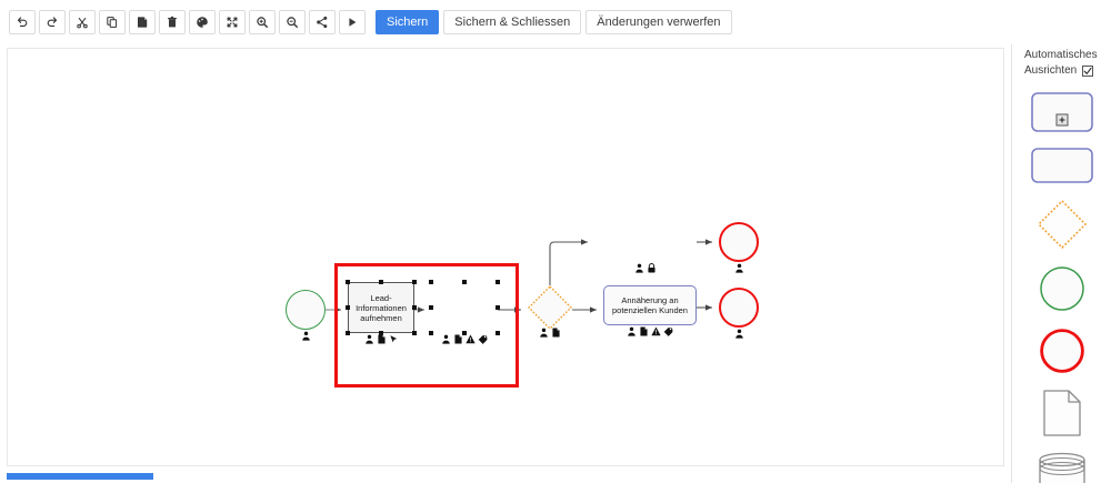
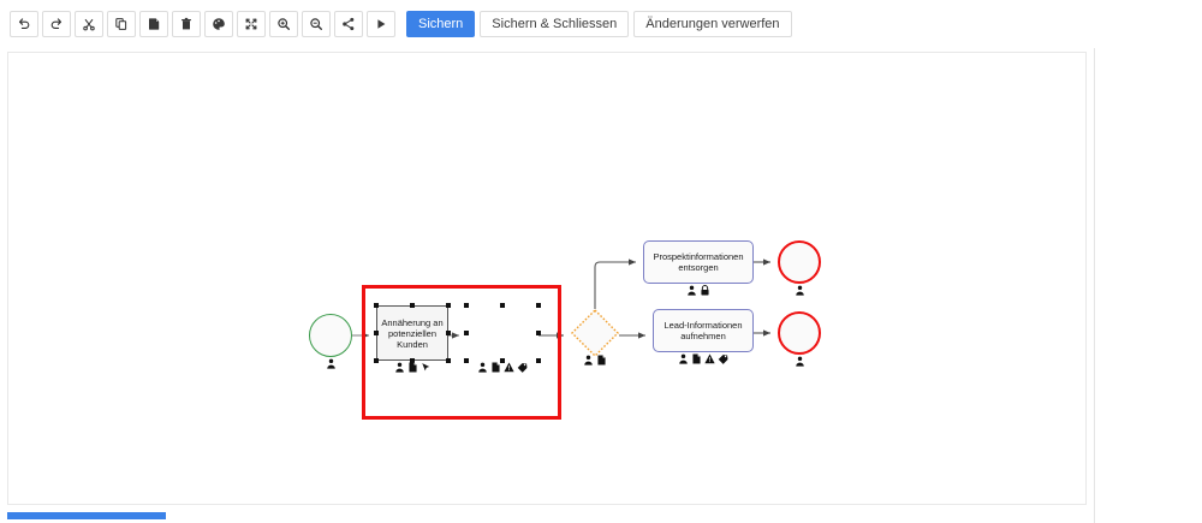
  Sichern
  Sichern & Schliessen
  Änderungen verwerfen
- Lead-Informationen aufnehmen
+ Annäherung an potenziellen Kunden
+ Prospektinformationen entsorgen
- Annäherung an potenziellen Kunden
+ Lead-Informationen aufnehmen
- Automatisches
- Ausrichten
